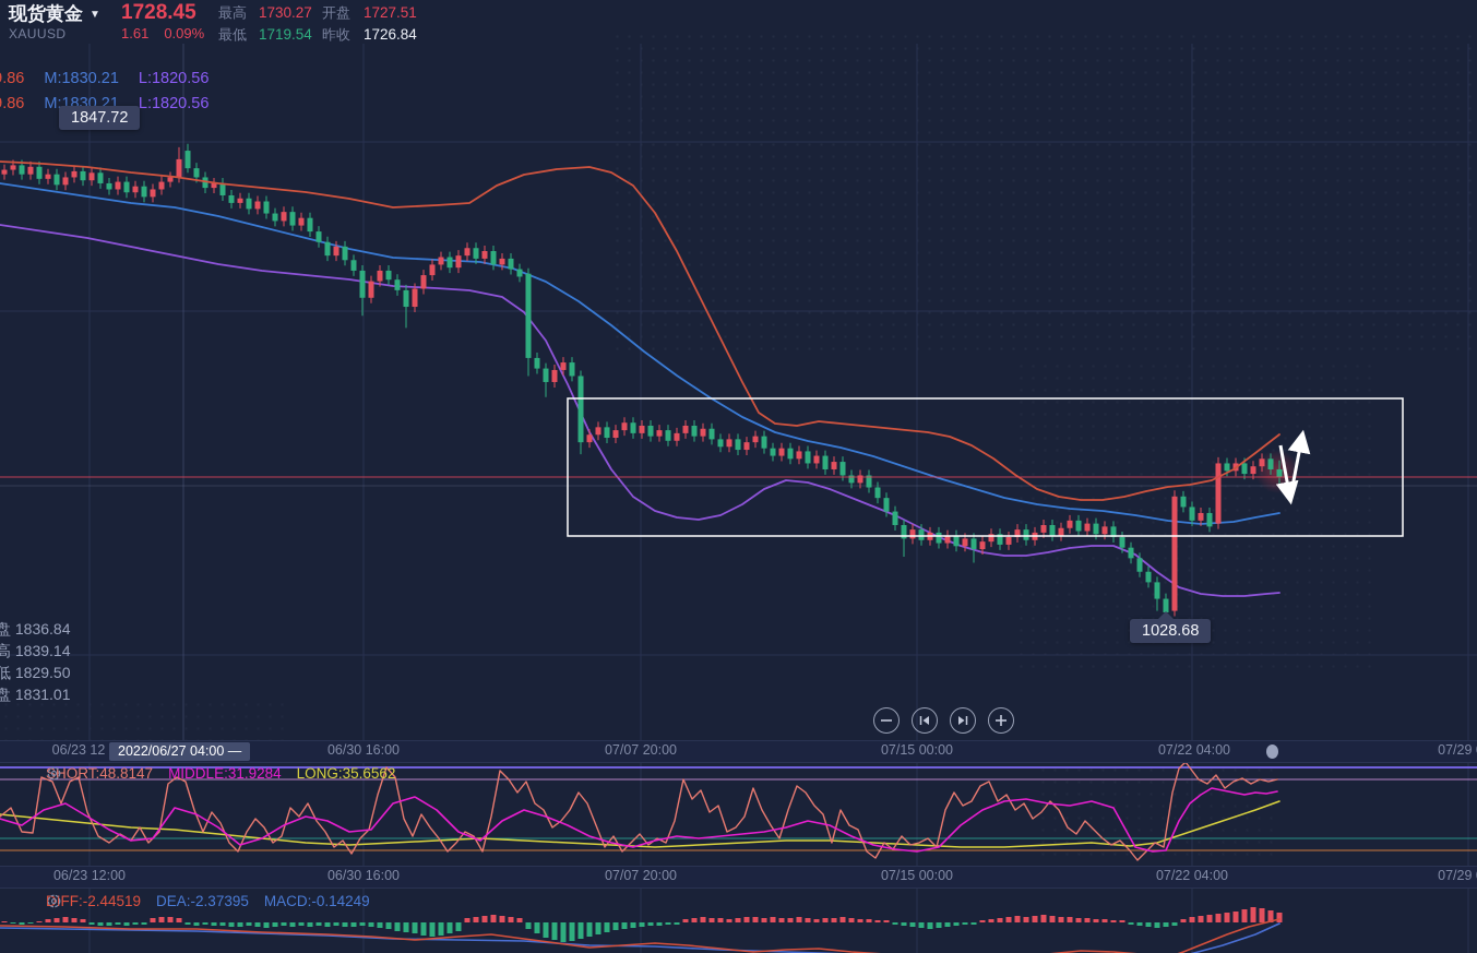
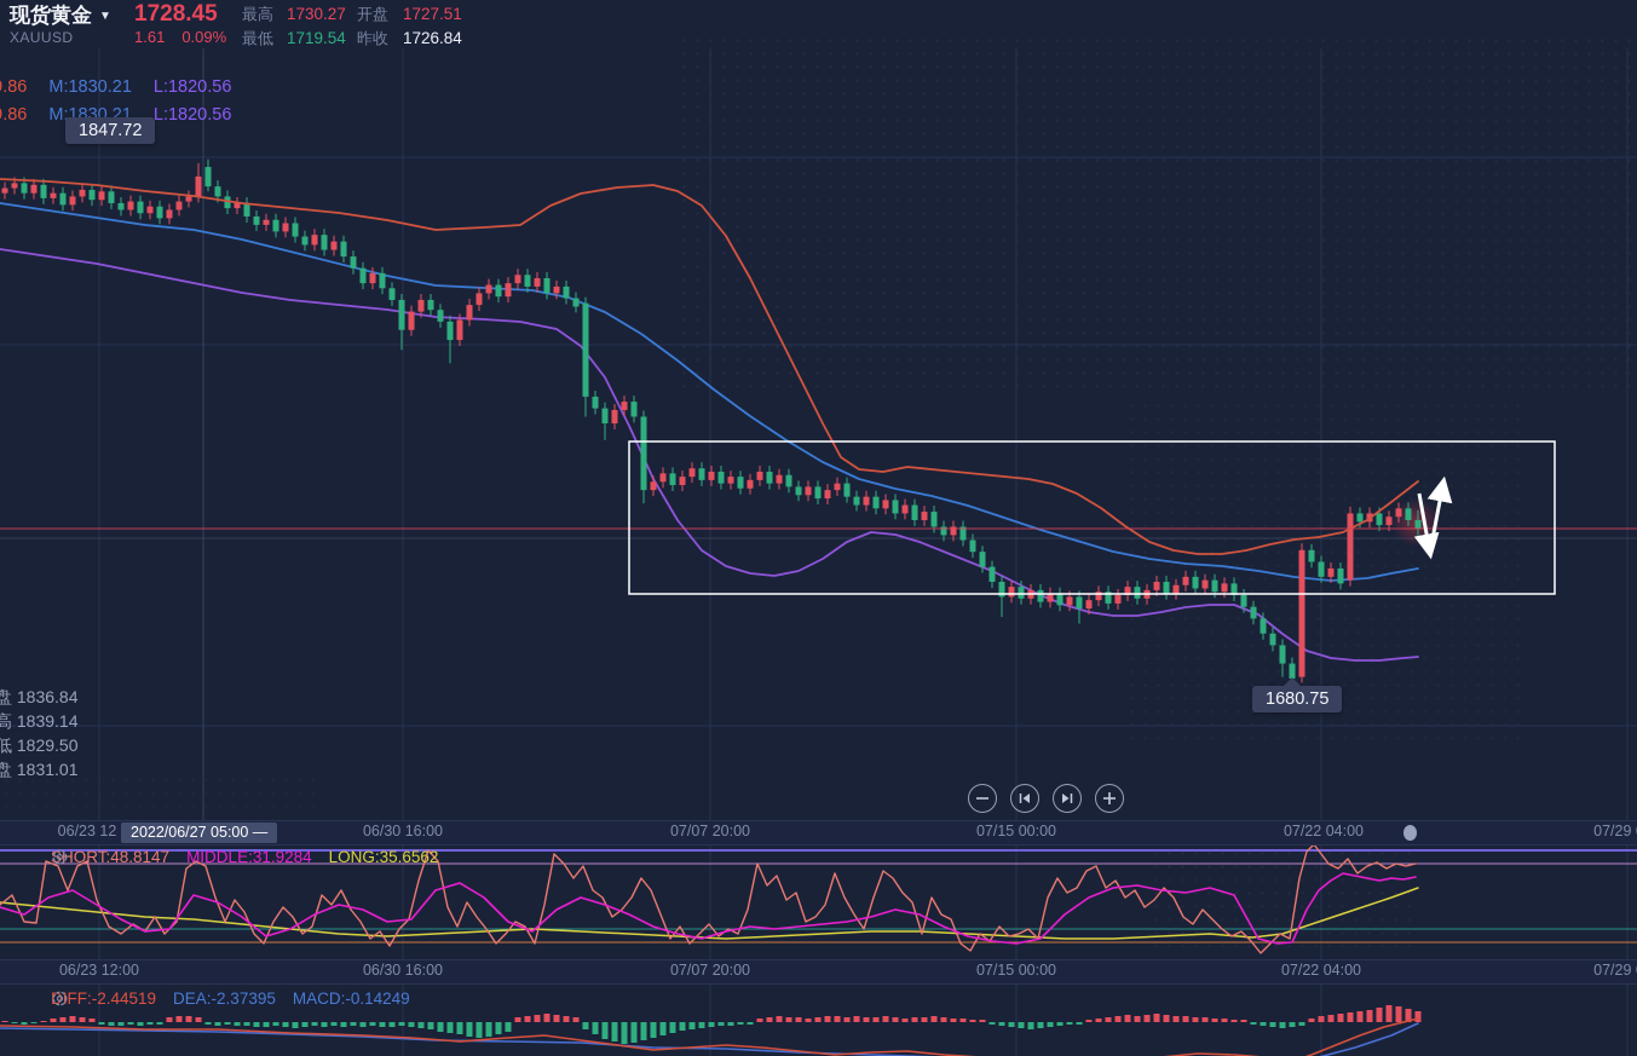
  现货黄金 ▼
  XAUUSD
  1728.45
  1.61 0.09%
  最高
  1730.27
  开盘
  1727.51
  最低
  1719.54
  昨收
  1726.84
  .86 M:1830.21 L:1820.56
  .86 M:1830.21 L:1820.56
  1847.72
- 1028.68
+ 1680.75
  盘 1836.84
  高 1839.14
  低 1829.50
  盘 1831.01
- 2022/06/27 04:00 —
+ 2022/06/27 05:00 —
  06/23 12
  06/30 16:00
  07/07 20:00
  07/15 00:00
  07/22 04:00
  07/29
  SHORT:48.8147
  MIDDLE:31.9284
  LONG:35.6562
  06/23 12:00
  06/30 16:00
  07/07 20:00
  07/15 00:00
  07/22 04:00
  07/29
  DIFF:-2.44519
  DEA:-2.37395
  MACD:-0.14249
